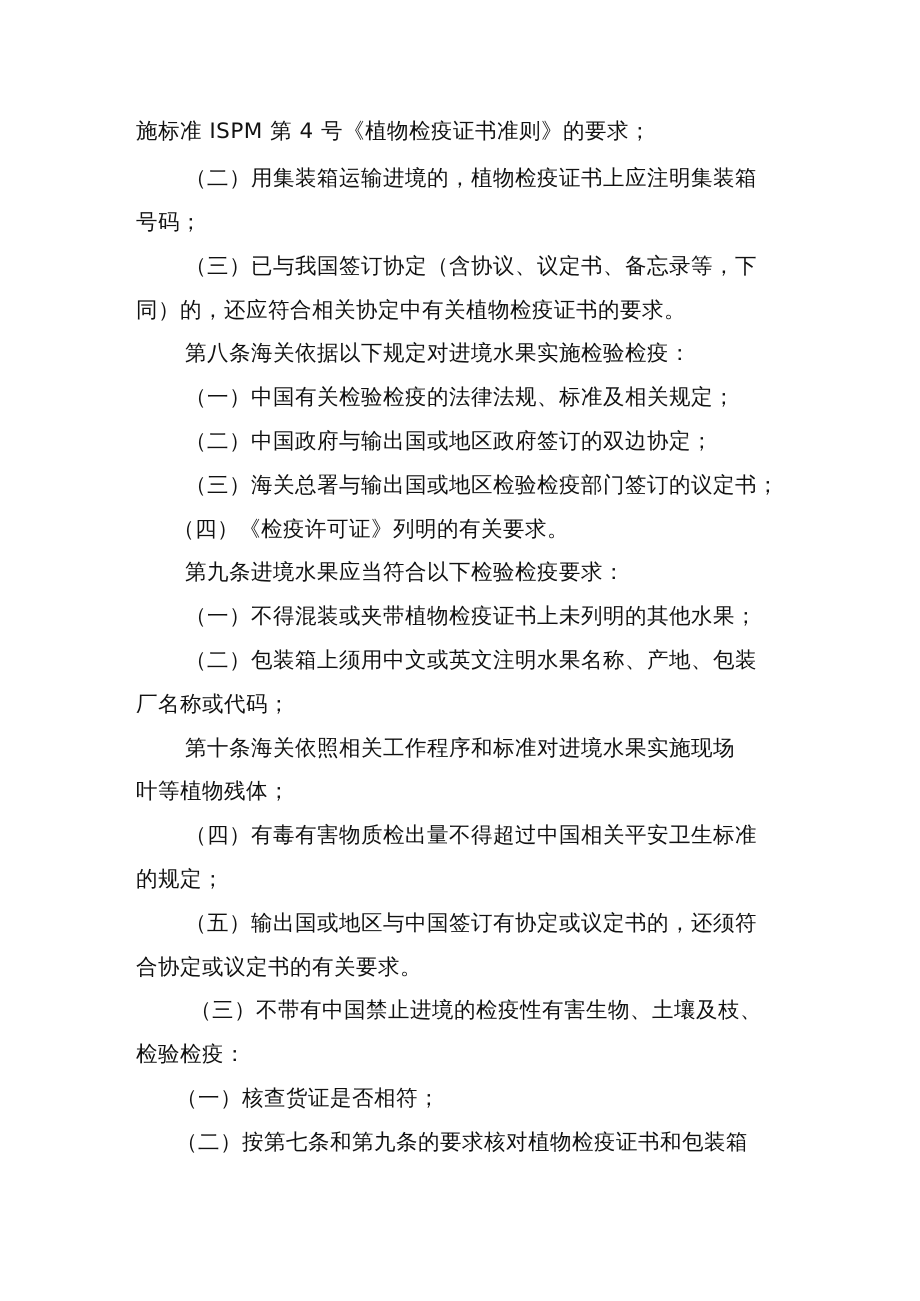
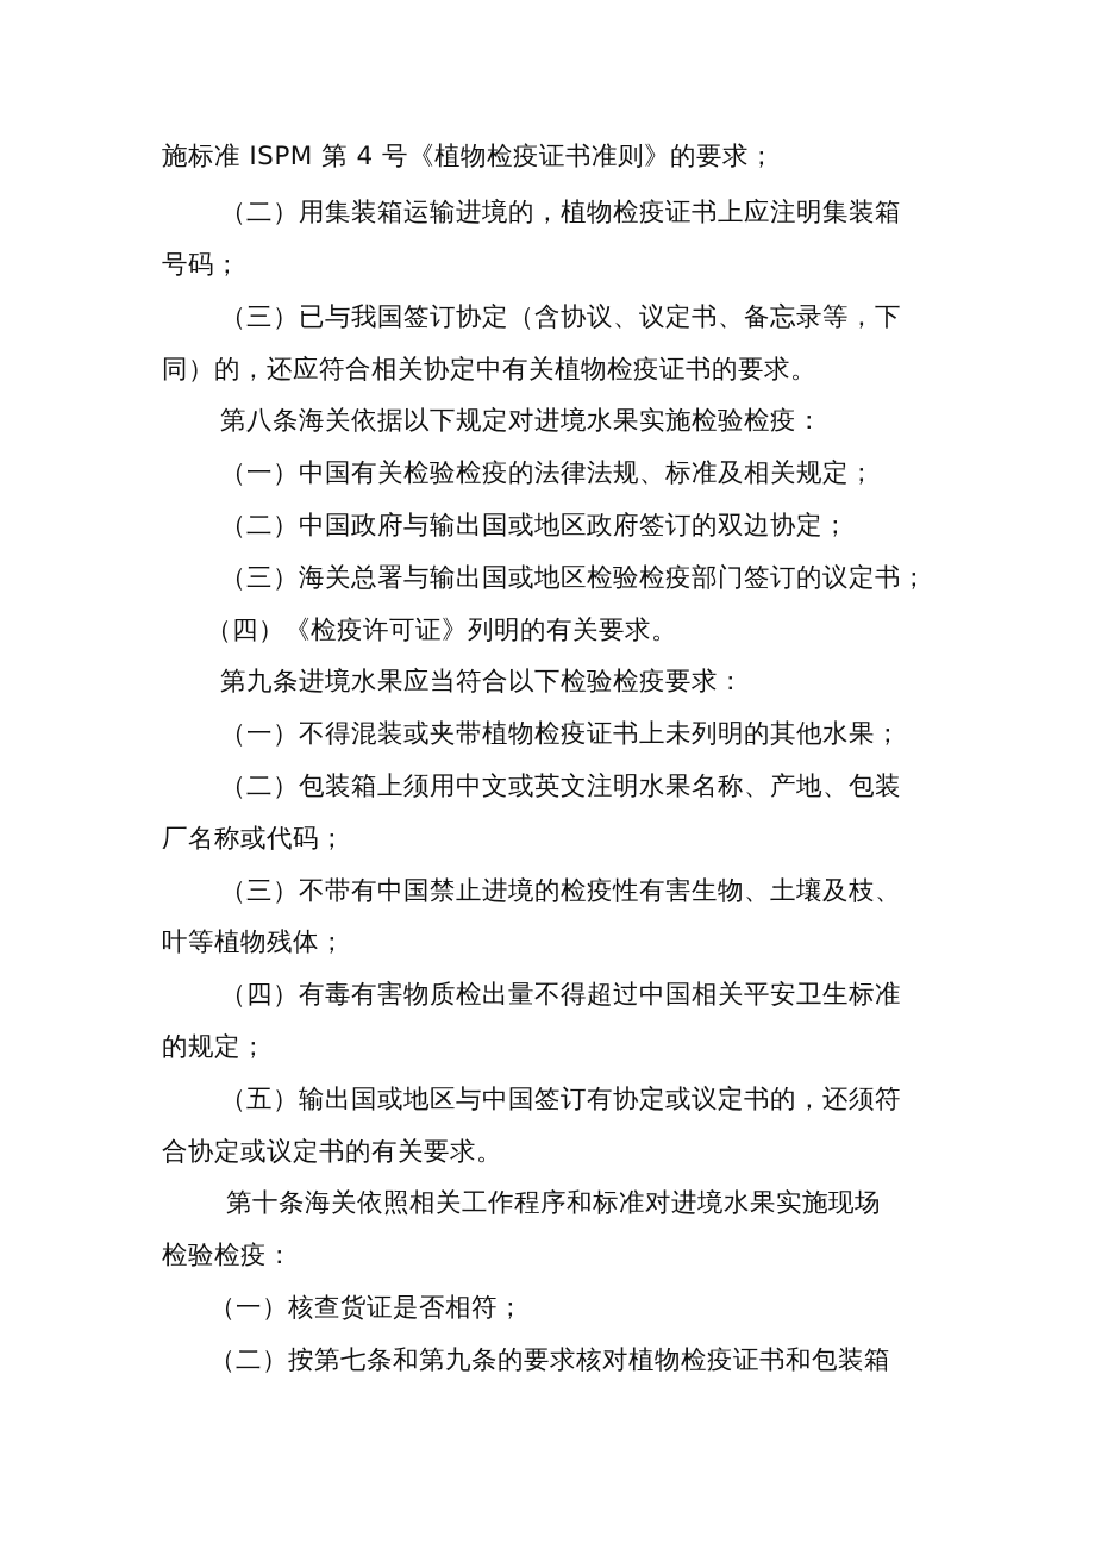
  施标准 ISPM 第 4 号《植物检疫证书准则》的要求；
  （二）用集装箱运输进境的，植物检疫证书上应注明集装箱
  号码；
  （三）已与我国签订协定（含协议、议定书、备忘录等，下
  同）的，还应符合相关协定中有关植物检疫证书的要求。
  第八条海关依据以下规定对进境水果实施检验检疫：
  （一）中国有关检验检疫的法律法规、标准及相关规定；
  （二）中国政府与输出国或地区政府签订的双边协定；
  （三）海关总署与输出国或地区检验检疫部门签订的议定书；
  （四）《检疫许可证》列明的有关要求。
  第九条进境水果应当符合以下检验检疫要求：
  （一）不得混装或夹带植物检疫证书上未列明的其他水果；
  （二）包装箱上须用中文或英文注明水果名称、产地、包装
  厂名称或代码；
- 第十条海关依照相关工作程序和标准对进境水果实施现场
+ （三）不带有中国禁止进境的检疫性有害生物、土壤及枝、
  叶等植物残体；
  （四）有毒有害物质检出量不得超过中国相关平安卫生标准
  的规定；
  （五）输出国或地区与中国签订有协定或议定书的，还须符
  合协定或议定书的有关要求。
- （三）不带有中国禁止进境的检疫性有害生物、土壤及枝、
+ 第十条海关依照相关工作程序和标准对进境水果实施现场
  检验检疫：
  （一）核查货证是否相符；
  （二）按第七条和第九条的要求核对植物检疫证书和包装箱
